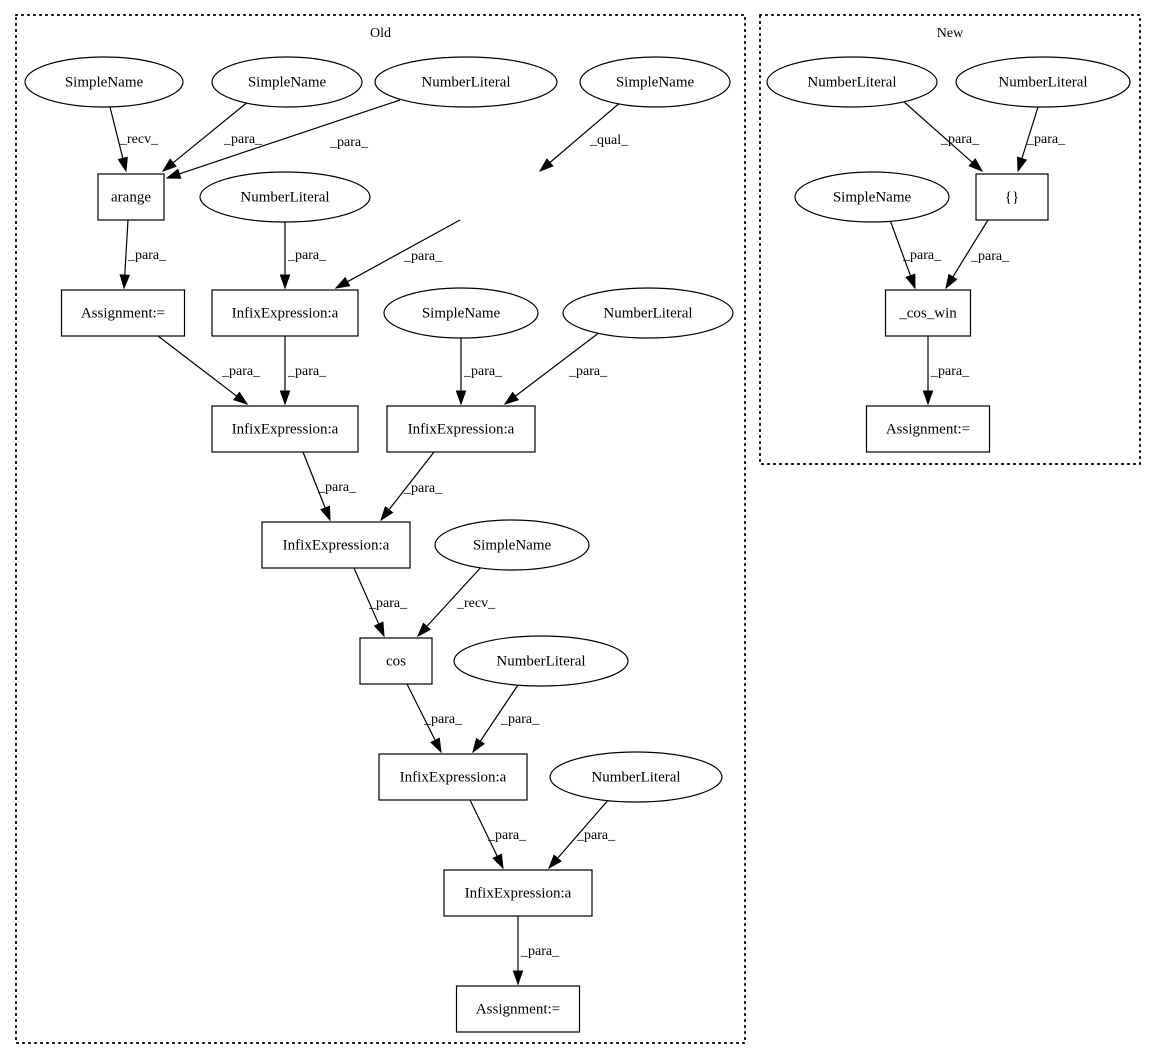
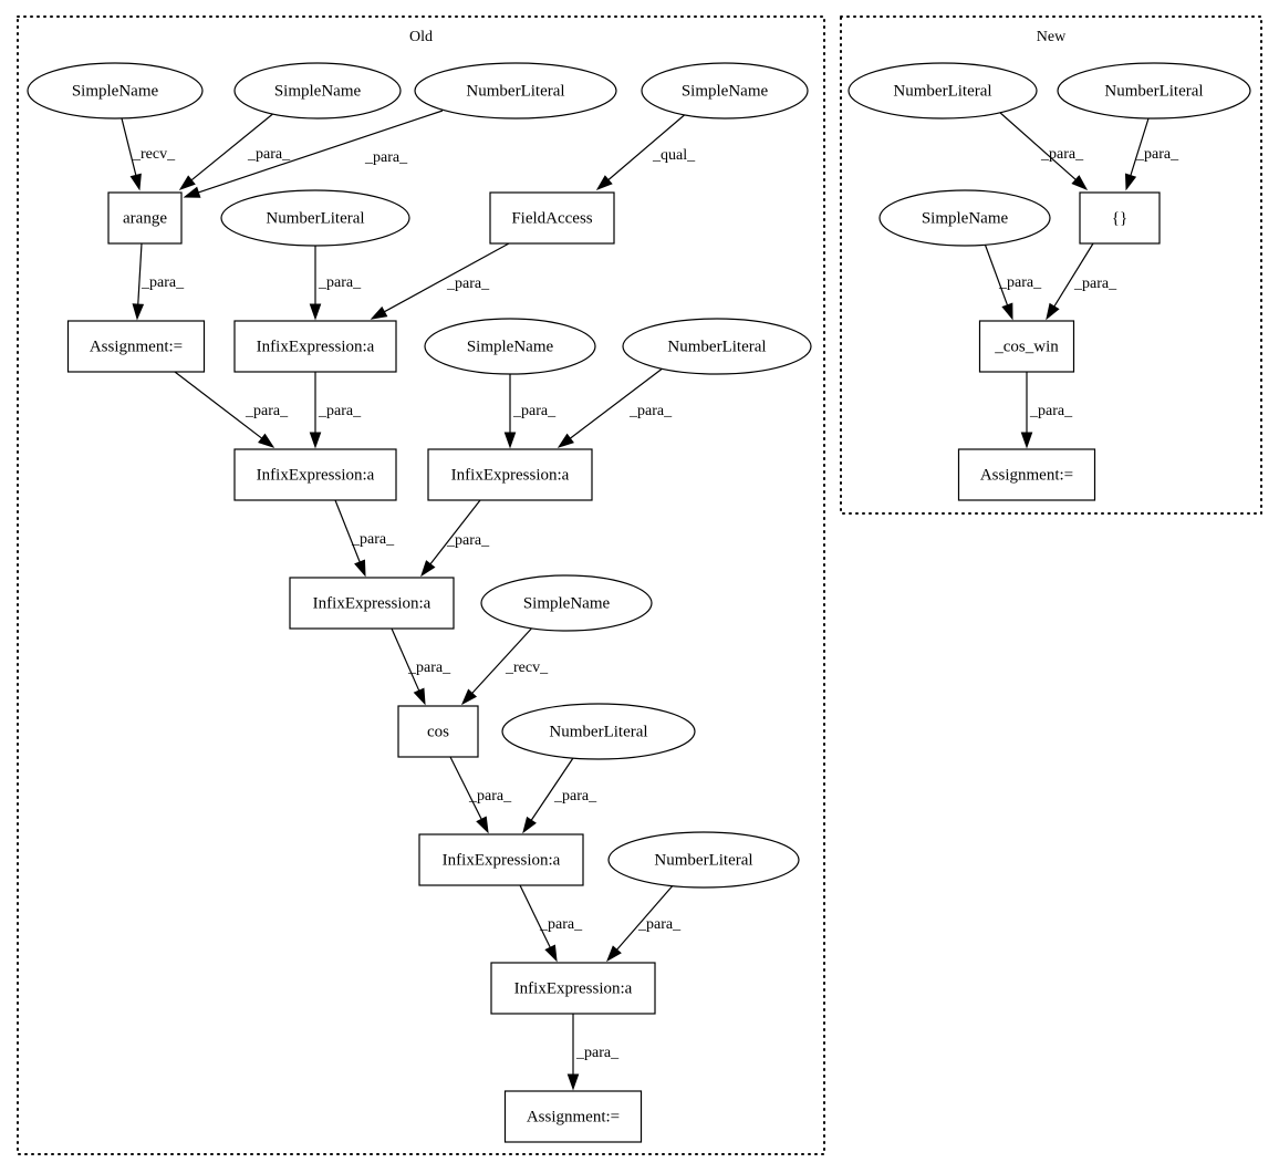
  Old
  New
  _recv_
  _para_
  _para_
  _qual_
  _para_
  _para_
  _para_
  _para_
  _para_
  _para_
  _para_
  _para_
  _para_
  _para_
  _recv_
  _para_
  _para_
  _para_
  _para_
  _para_
  _para_
  _para_
  _para_
  _para_
  _para_
  SimpleName
  SimpleName
  NumberLiteral
  SimpleName
  arange
  NumberLiteral
+ FieldAccess
  Assignment:=
  InfixExpression:a
  SimpleName
  NumberLiteral
  InfixExpression:a
  InfixExpression:a
  InfixExpression:a
  SimpleName
  cos
  NumberLiteral
  InfixExpression:a
  NumberLiteral
  InfixExpression:a
  Assignment:=
  NumberLiteral
  NumberLiteral
  SimpleName
  {}
  _cos_win
  Assignment:=
